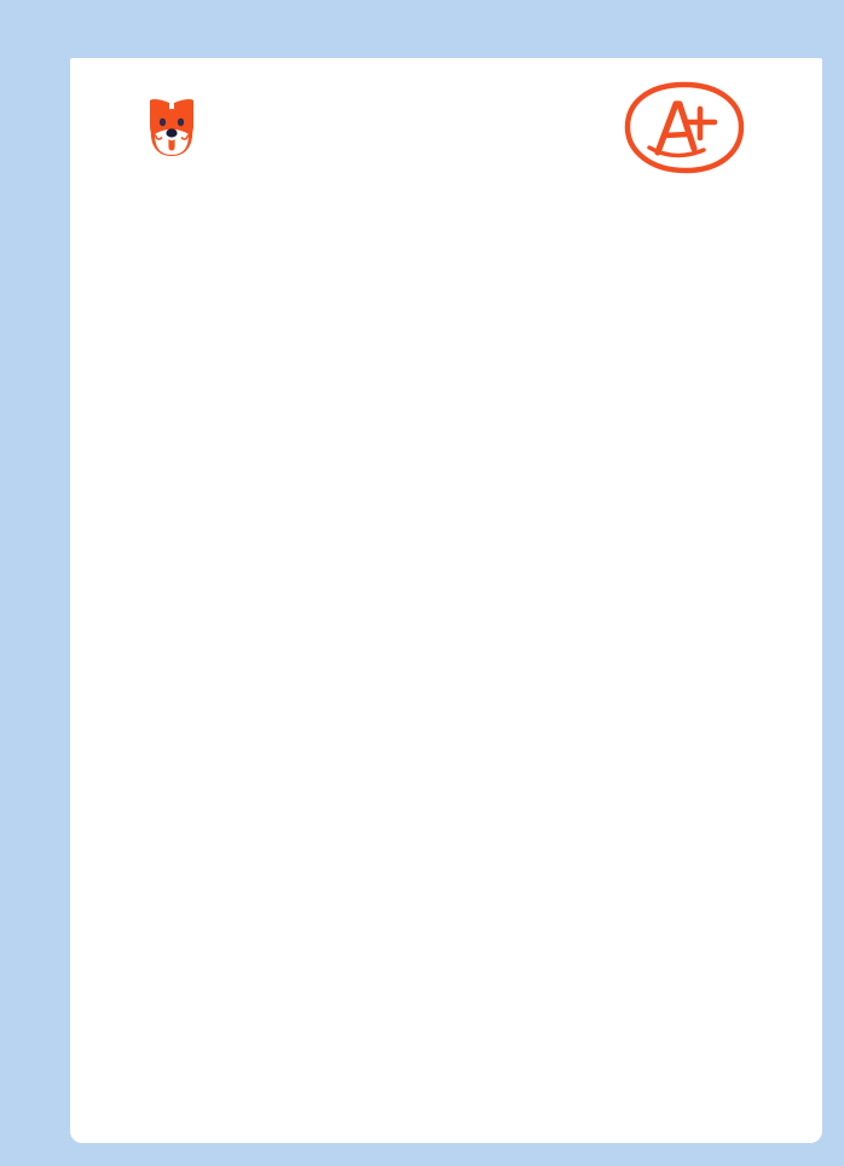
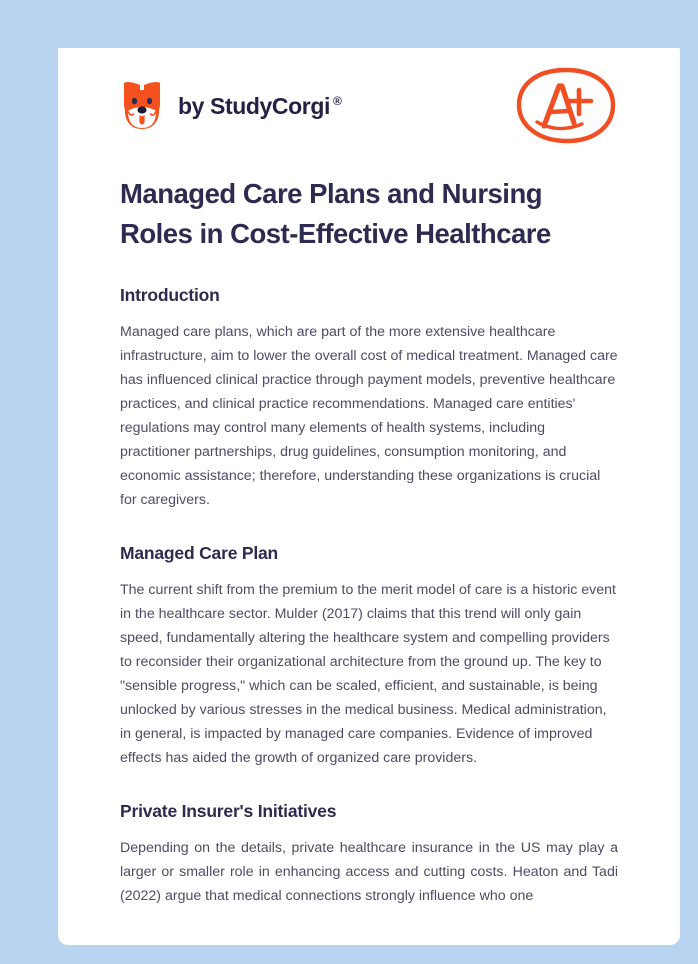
+ by StudyCorgi
+ ®
+ Managed Care Plans and Nursing Roles in Cost-Effective Healthcare
+ Introduction
+ Managed care plans, which are part of the more extensive healthcare infrastructure, aim to lower the overall cost of medical treatment. Managed care has influenced clinical practice through payment models, preventive healthcare practices, and clinical practice recommendations. Managed care entities' regulations may control many elements of health systems, including practitioner partnerships, drug guidelines, consumption monitoring, and economic assistance; therefore, understanding these organizations is crucial for caregivers.
+ Managed Care Plan
+ The current shift from the premium to the merit model of care is a historic event in the healthcare sector. Mulder (2017) claims that this trend will only gain speed, fundamentally altering the healthcare system and compelling providers to reconsider their organizational architecture from the ground up. The key to "sensible progress," which can be scaled, efficient, and sustainable, is being unlocked by various stresses in the medical business. Medical administration, in general, is impacted by managed care companies. Evidence of improved effects has aided the growth of organized care providers.
+ Private Insurer's Initiatives
+ Depending on the details, private healthcare insurance in the US may play a larger or smaller role in enhancing access and cutting costs. Heaton and Tadi (2022) argue that medical connections strongly influence who one
